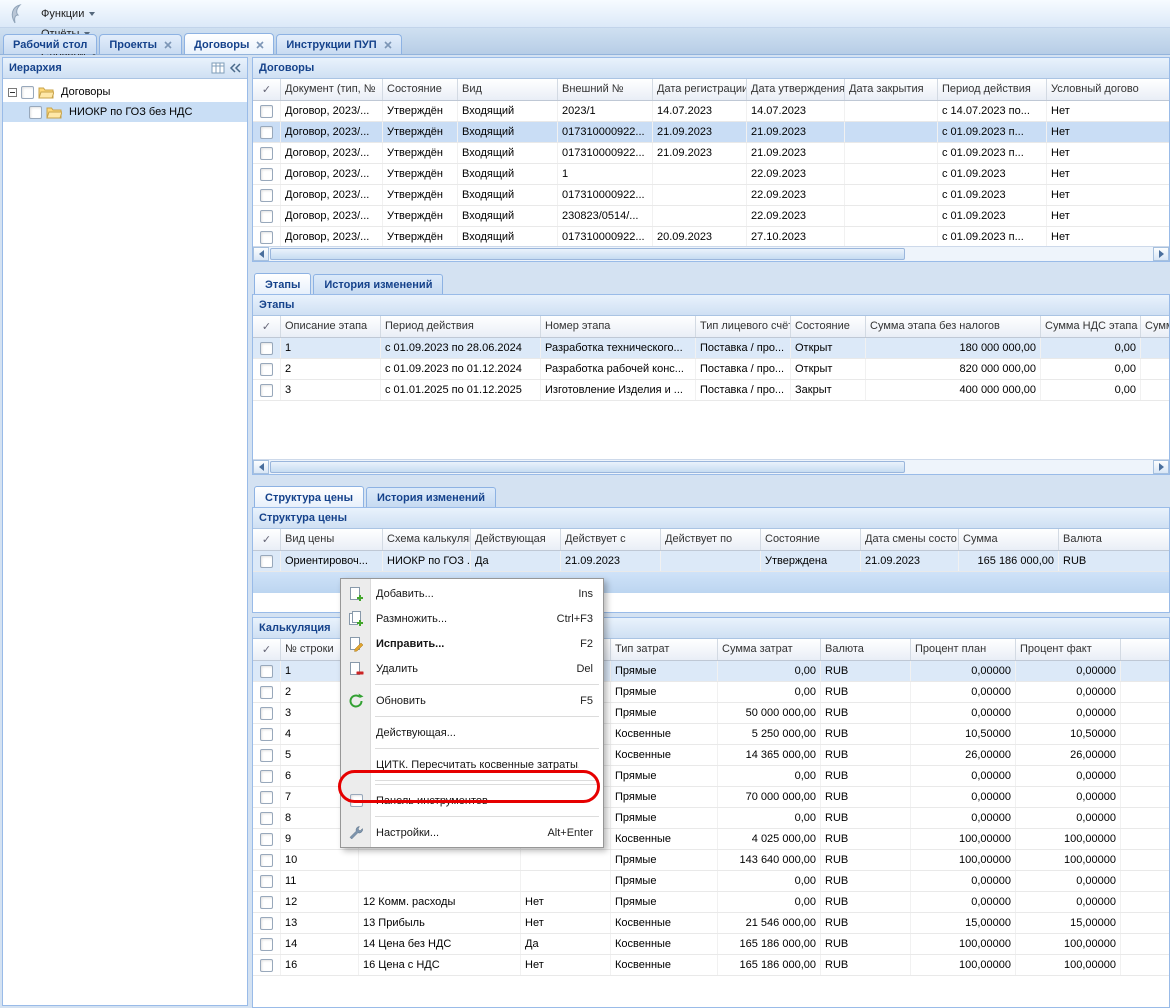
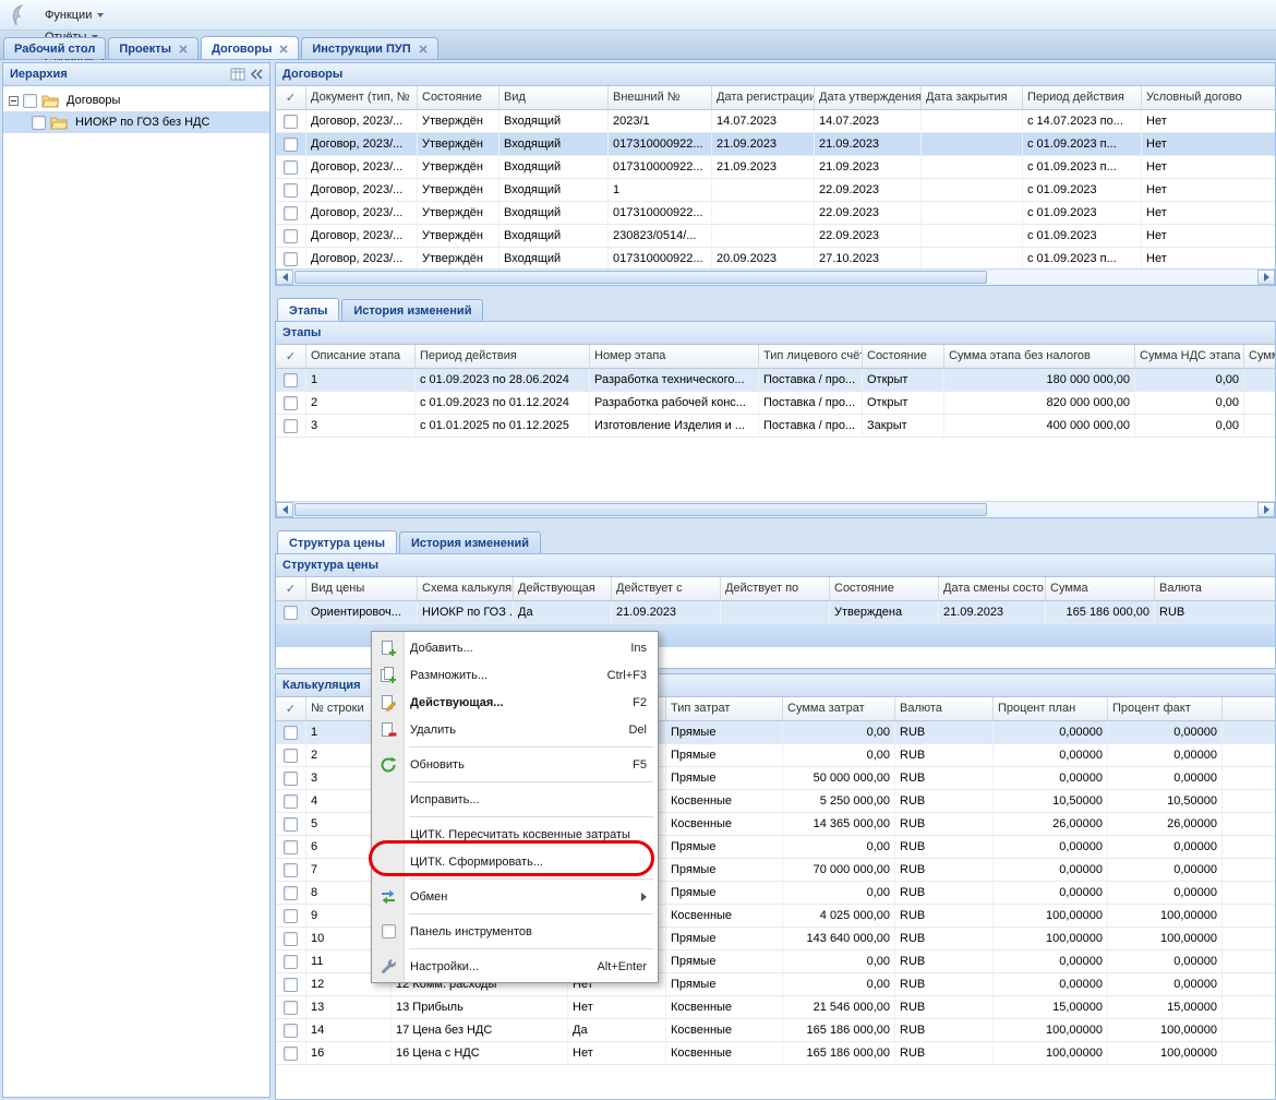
  Функции
  Рабочий стол
  Проекты
  Договоры
  Инструкции ПУП
  Иерархия
  Договоры
  НИОКР по ГОЗ без НДС
  Договоры
  ✓
  Документ (тип, №
  Состояние
  Вид
  Внешний №
  Дата регистрации
  Дата утверждения
  Дата закрытия
  Период действия
  Условный догово
  Договор, 2023/...
  Утверждён
  Входящий
  2023/1
  14.07.2023
  14.07.2023
  с 14.07.2023 по...
  Нет
  Договор, 2023/...
  Утверждён
  Входящий
  017310000922...
  21.09.2023
  21.09.2023
  с 01.09.2023 п...
  Нет
  Договор, 2023/...
  Утверждён
  Входящий
  017310000922...
  21.09.2023
  21.09.2023
  с 01.09.2023 п...
  Нет
  Договор, 2023/...
  Утверждён
  Входящий
  1
  22.09.2023
  с 01.09.2023
  Нет
  Договор, 2023/...
  Утверждён
  Входящий
  017310000922...
  22.09.2023
  с 01.09.2023
  Нет
  Договор, 2023/...
  Утверждён
  Входящий
  230823/0514/...
  22.09.2023
  с 01.09.2023
  Нет
  Договор, 2023/...
  Утверждён
  Входящий
  017310000922...
  20.09.2023
  27.10.2023
  с 01.09.2023 п...
  Нет
  Этапы
  История изменений
  Этапы
  ✓
  Описание этапа
  Период действия
  Номер этапа
  Тип лицевого счёт
  Состояние
  Сумма этапа без налогов
  Сумма НДС этапа
  Сум
  1
  с 01.09.2023 по 28.06.2024
  Разработка технического...
  Поставка / про...
  Открыт
  180 000 000,00
  0,00
  2
  с 01.09.2023 по 01.12.2024
  Разработка рабочей конс...
  Поставка / про...
  Открыт
  820 000 000,00
  0,00
  3
  с 01.01.2025 по 01.12.2025
  Изготовление Изделия и ...
  Поставка / про...
  Закрыт
  400 000 000,00
  0,00
  Структура цены
  История изменений
  Структура цены
  ✓
  Вид цены
  Схема калькуля
  Действующая
  Действует с
  Действует по
  Состояние
  Дата смены состо
  Сумма
  Валюта
  Ориентировоч...
  НИОКР по ГОЗ .
  Да
  21.09.2023
  Утверждена
  21.09.2023
  165 186 000,00
  RUB
  Калькуляция
  ✓
  № строки
  Тип затрат
  Сумма затрат
  Валюта
  Процент план
  Процент факт
  1
  Прямые
  0,00
  RUB
  0,00000
  0,00000
  2
  Прямые
  0,00
  RUB
  0,00000
  0,00000
  3
  Прямые
  50 000 000,00
  RUB
  0,00000
  0,00000
  4
  Косвенные
  5 250 000,00
  RUB
  10,50000
  10,50000
  5
  Косвенные
  14 365 000,00
  RUB
  26,00000
  26,00000
  6
  Прямые
  0,00
  RUB
  0,00000
  0,00000
  7
  Прямые
  70 000 000,00
  RUB
  0,00000
  0,00000
  8
  Прямые
  0,00
  RUB
  0,00000
  0,00000
  9
  Косвенные
  4 025 000,00
  RUB
  100,00000
  100,00000
  10
  Прямые
  143 640 000,00
  RUB
  100,00000
  100,00000
  11
  Прямые
  0,00
  RUB
  0,00000
  0,00000
  12
  12 Комм. расходы
  Нет
  Прямые
  0,00
  RUB
  0,00000
  0,00000
  13
  13 Прибыль
  Нет
  Косвенные
  21 546 000,00
  RUB
  15,00000
  15,00000
  14
- 14 Цена без НДС
+ 17 Цена без НДС
  Да
  Косвенные
  165 186 000,00
  RUB
  100,00000
  100,00000
  16
  16 Цена с НДС
  Нет
  Косвенные
  165 186 000,00
  RUB
  100,00000
  100,00000
  Добавить...
  Ins
  Размножить...
  Ctrl+F3
- Исправить...
+ Действующая...
  F2
  Удалить
  Del
  Обновить
  F5
- Действующая...
+ Исправить...
  ЦИТК. Пересчитать косвенные затраты
+ ЦИТК. Сформировать...
+ Обмен
  Панель инструментов
  Настройки...
  Alt+Enter
